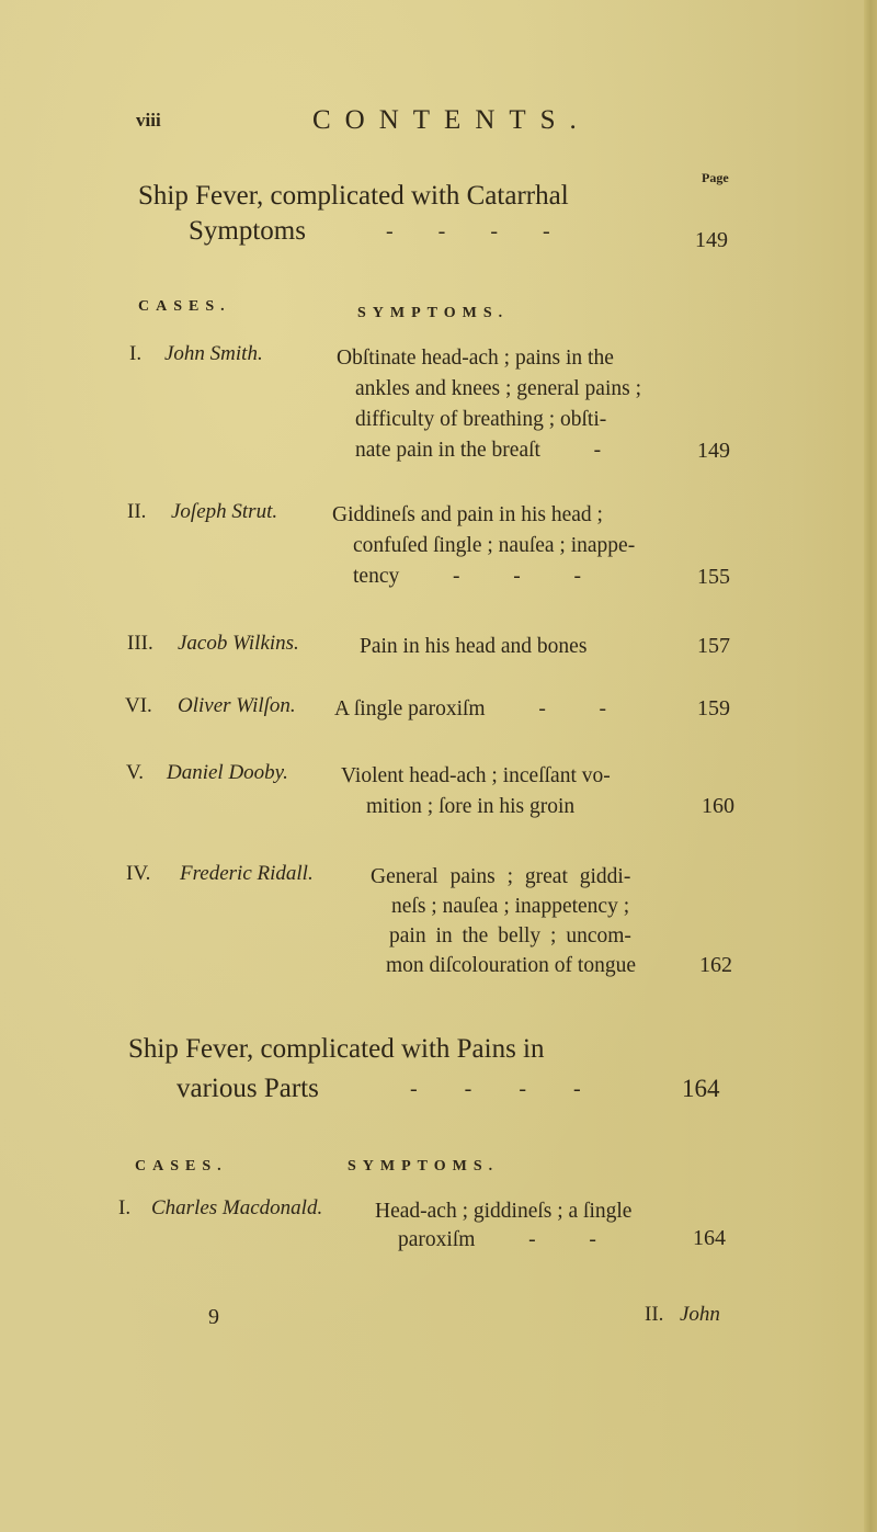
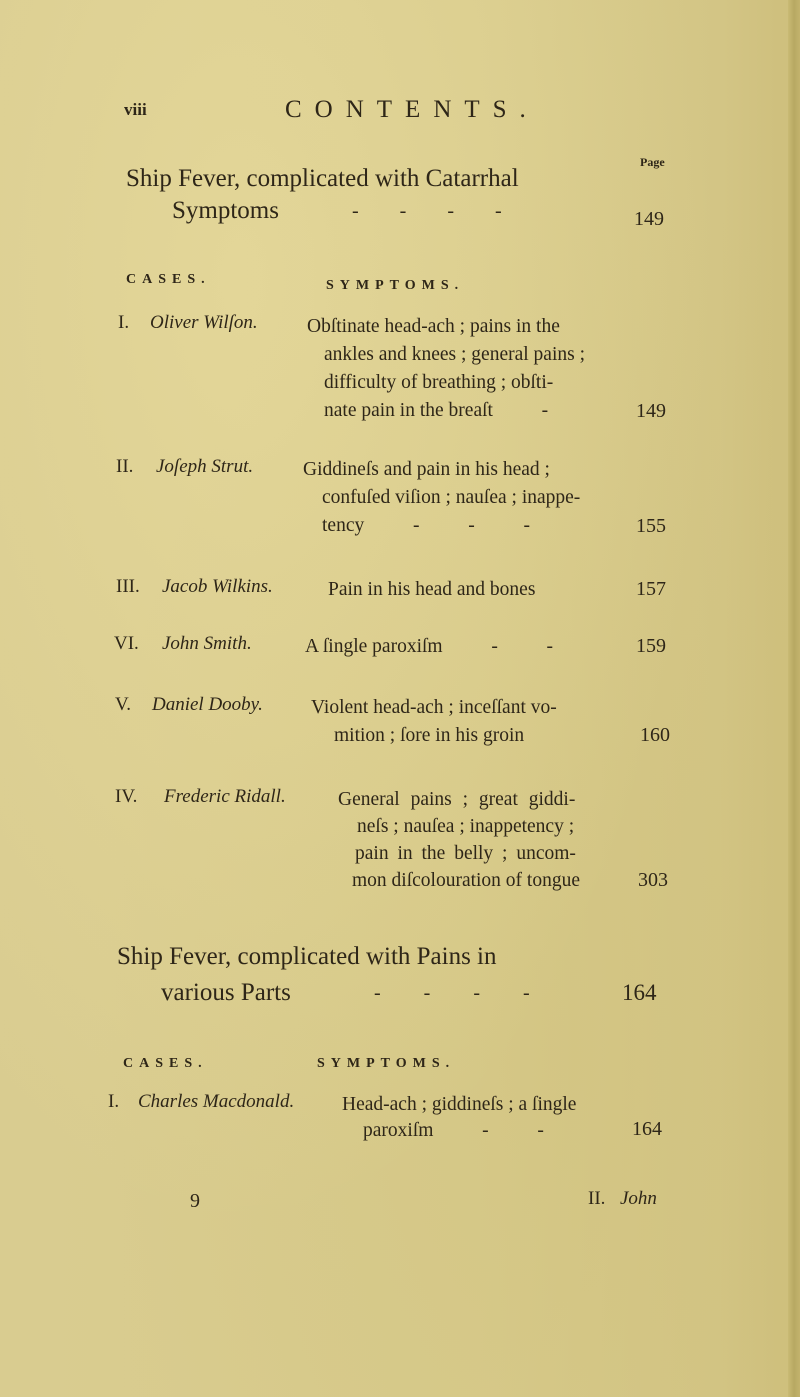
  viii
  CONTENTS.
  Page
  Ship Fever, complicated with Catarrhal
  Symptoms
  - - - -
  149
  CASES.
  SYMPTOMS.
  I.
- John Smith.
+ Oliver Wilſon.
  Obſtinate head-ach ; pains in the
  ankles and knees ; general pains ;
  difficulty of breathing ; obſti-
  nate pain in the breaſt -
  149
  II.
  Joſeph Strut.
  Giddineſs and pain in his head ;
- confuſed ſingle ; nauſea ; inappe-
+ confuſed viſion ; nauſea ; inappe-
  tency - - -
  155
  III.
  Jacob Wilkins.
  Pain in his head and bones
  157
  VI.
- Oliver Wilſon.
+ John Smith.
  A ſingle paroxiſm - -
  159
  V.
  Daniel Dooby.
  Violent head-ach ; inceſſant vo-
  mition ; ſore in his groin
  160
  IV.
  Frederic Ridall.
  General pains ; great giddi-
  neſs ; nauſea ; inappetency ;
  pain in the belly ; uncom-
  mon diſcolouration of tongue
- 162
+ 303
  Ship Fever, complicated with Pains in
  various Parts
  - - - -
  164
  CASES.
  SYMPTOMS.
  I.
  Charles Macdonald.
  Head-ach ; giddineſs ; a ſingle
  paroxiſm - -
  164
  9
  II.
  John
